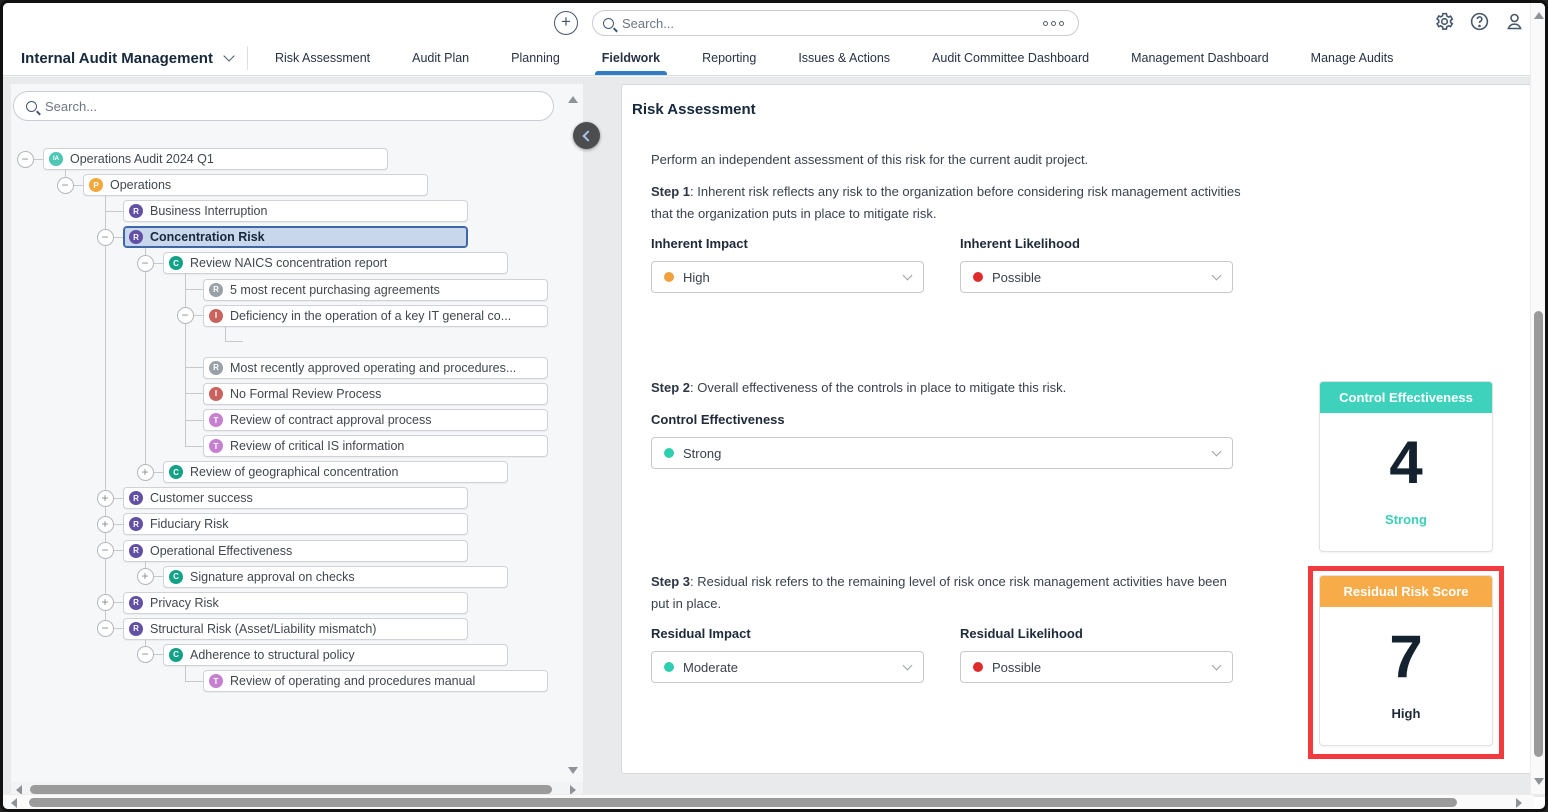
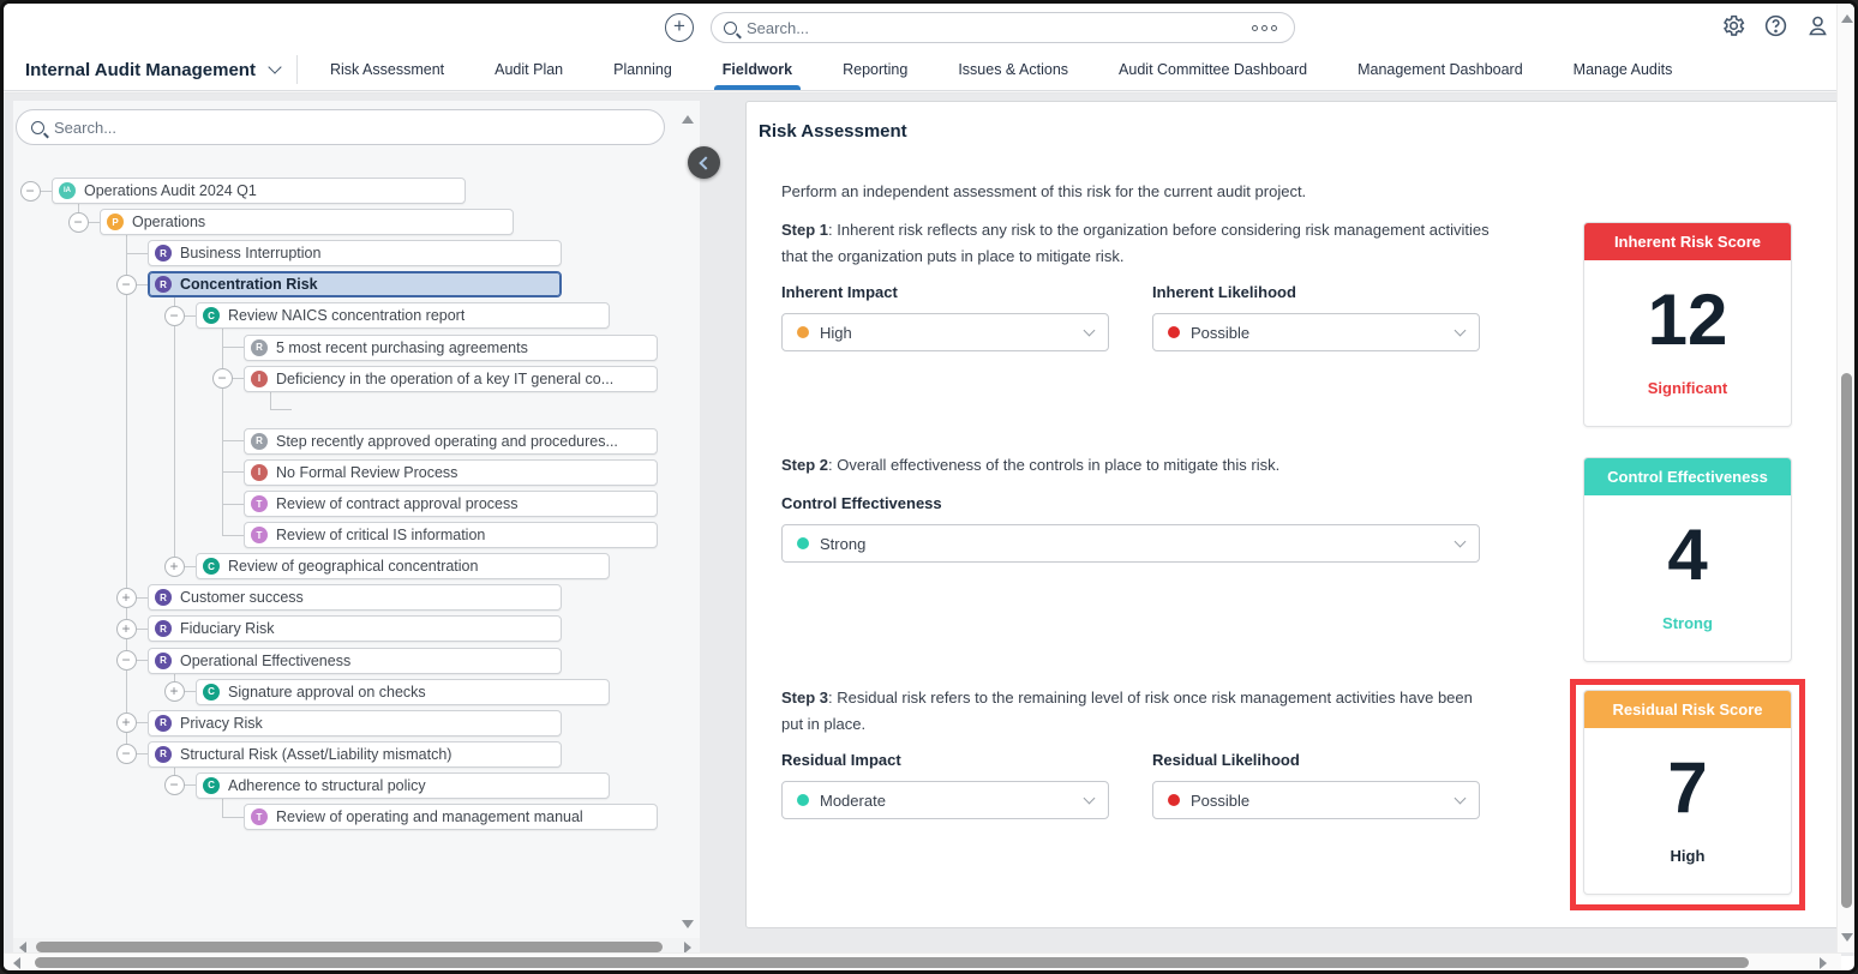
  +
  Search...
  Internal Audit Management
  Risk Assessment
  Audit Plan
  Planning
  Fieldwork
  Reporting
  Issues & Actions
  Audit Committee Dashboard
  Management Dashboard
  Manage Audits
  Search...
  Operations Audit 2024 Q1
  −
  P
  Operations
  −
  R
  Business Interruption
  R
  Concentration Risk
  −
  C
  Review NAICS concentration report
  −
  R
  5 most recent purchasing agreements
  I
  Deficiency in the operation of a key IT general co...
  −
  R
- Most recently approved operating and procedures...
+ Step recently approved operating and procedures...
  I
  No Formal Review Process
  T
  Review of contract approval process
  T
  Review of critical IS information
  C
  Review of geographical concentration
  +
  R
  Customer success
  +
  R
  Fiduciary Risk
  +
  R
  Operational Effectiveness
  −
  C
  Signature approval on checks
  +
  R
  Privacy Risk
  +
  R
  Structural Risk (Asset/Liability mismatch)
  −
  C
  Adherence to structural policy
  −
  T
- Review of operating and procedures manual
+ Review of operating and management manual
  Risk Assessment
  Perform an independent assessment of this risk for the current audit project.
  Step 1: Inherent risk reflects any risk to the organization before considering risk management activities that the organization puts in place to mitigate risk.
  Inherent Impact
  High
  Inherent Likelihood
  Possible
  Step 2: Overall effectiveness of the controls in place to mitigate this risk.
  Control Effectiveness
  Strong
  Step 3: Residual risk refers to the remaining level of risk once risk management activities have been put in place.
  Residual Impact
  Moderate
  Residual Likelihood
  Possible
+ Inherent Risk Score
+ 12
+ Significant
  Control Effectiveness
  4
  Strong
  Residual Risk Score
  7
  High
